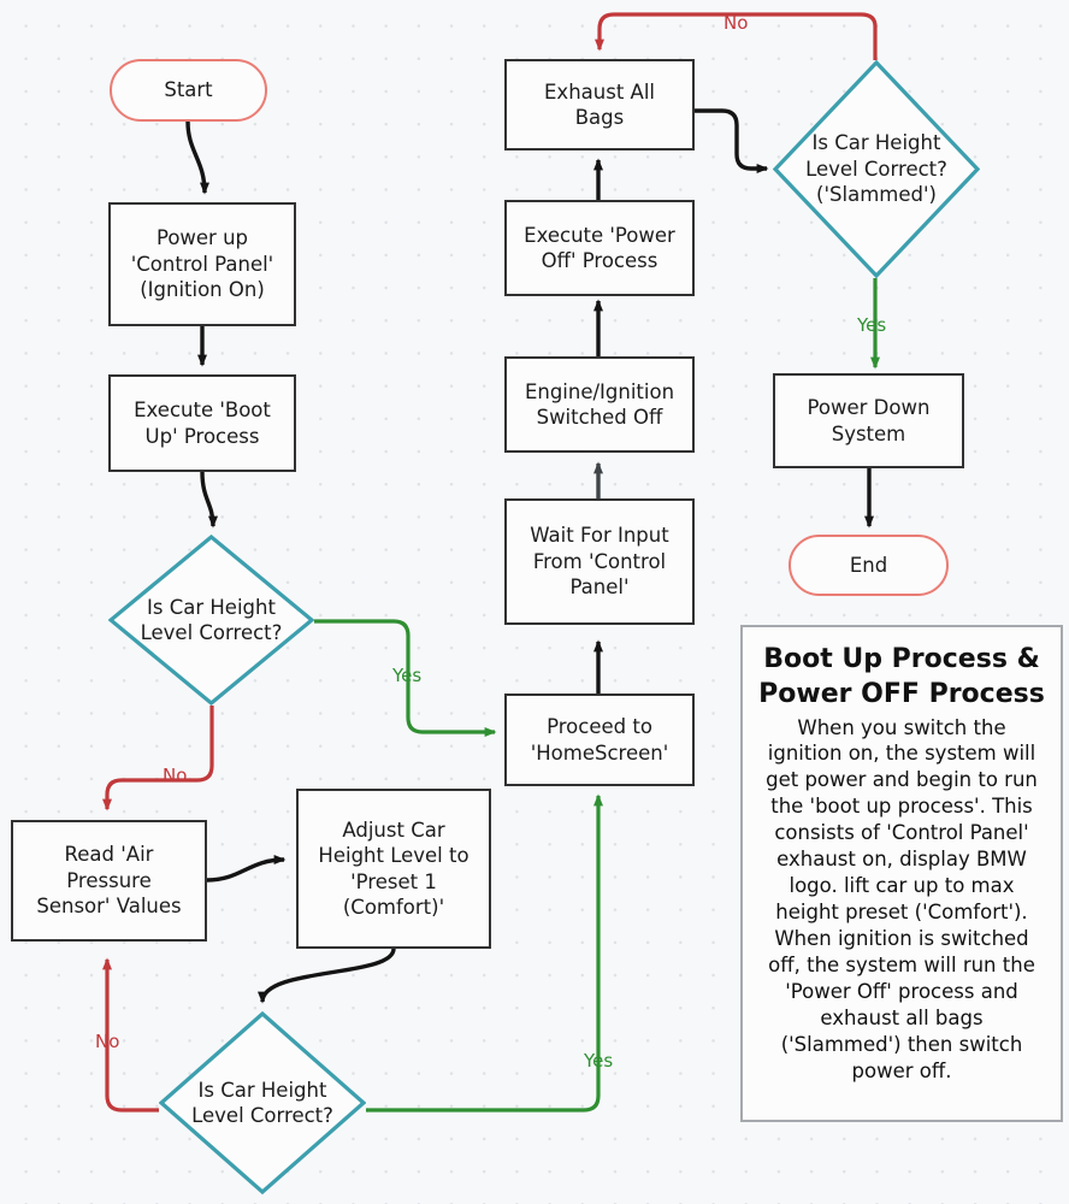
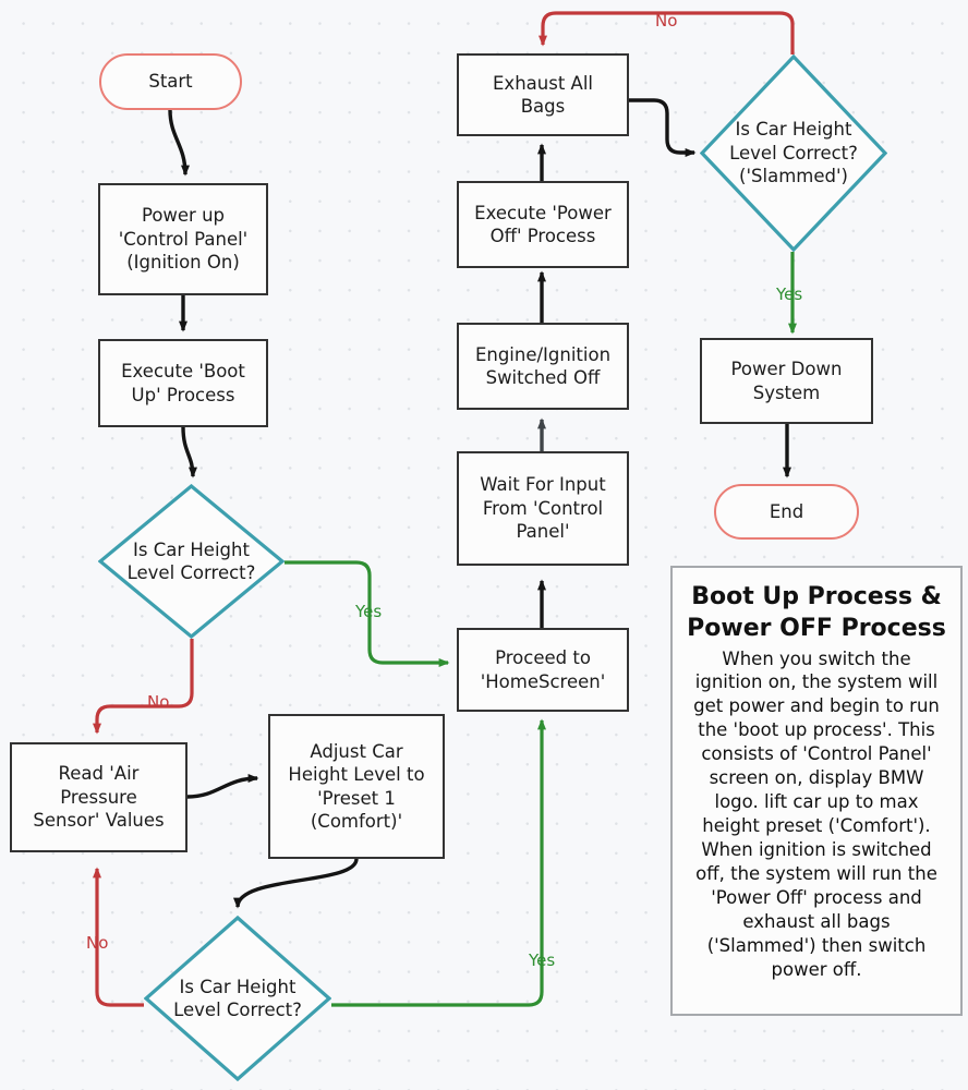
  Start
  Power up
  'Control Panel'
  (Ignition On)
  Execute 'Boot
  Up' Process
  Is Car Height
  Level Correct?
  Read 'Air
  Pressure
  Sensor' Values
  Adjust Car
  Height Level to
  'Preset 1
  (Comfort)'
  Is Car Height
  Level Correct?
  Proceed to
  'HomeScreen'
  Wait For Input
  From 'Control
  Panel'
  Engine/Ignition
  Switched Off
  Execute 'Power
  Off' Process
  Exhaust All
  Bags
  Is Car Height
  Level Correct?
  ('Slammed')
  Power Down
  System
  End
  Yes
  No
  No
  Yes
  No
  Yes
  Boot Up Process &
  Power OFF Process
- When you switch the ignition on, the system will get power and begin to run the 'boot up process'. This consists of 'Control Panel' exhaust on, display BMW logo. lift car up to max height preset ('Comfort'). When ignition is switched off, the system will run the 'Power Off' process and exhaust all bags ('Slammed') then switch power off.
+ When you switch the ignition on, the system will get power and begin to run the 'boot up process'. This consists of 'Control Panel' screen on, display BMW logo. lift car up to max height preset ('Comfort'). When ignition is switched off, the system will run the 'Power Off' process and exhaust all bags ('Slammed') then switch power off.
